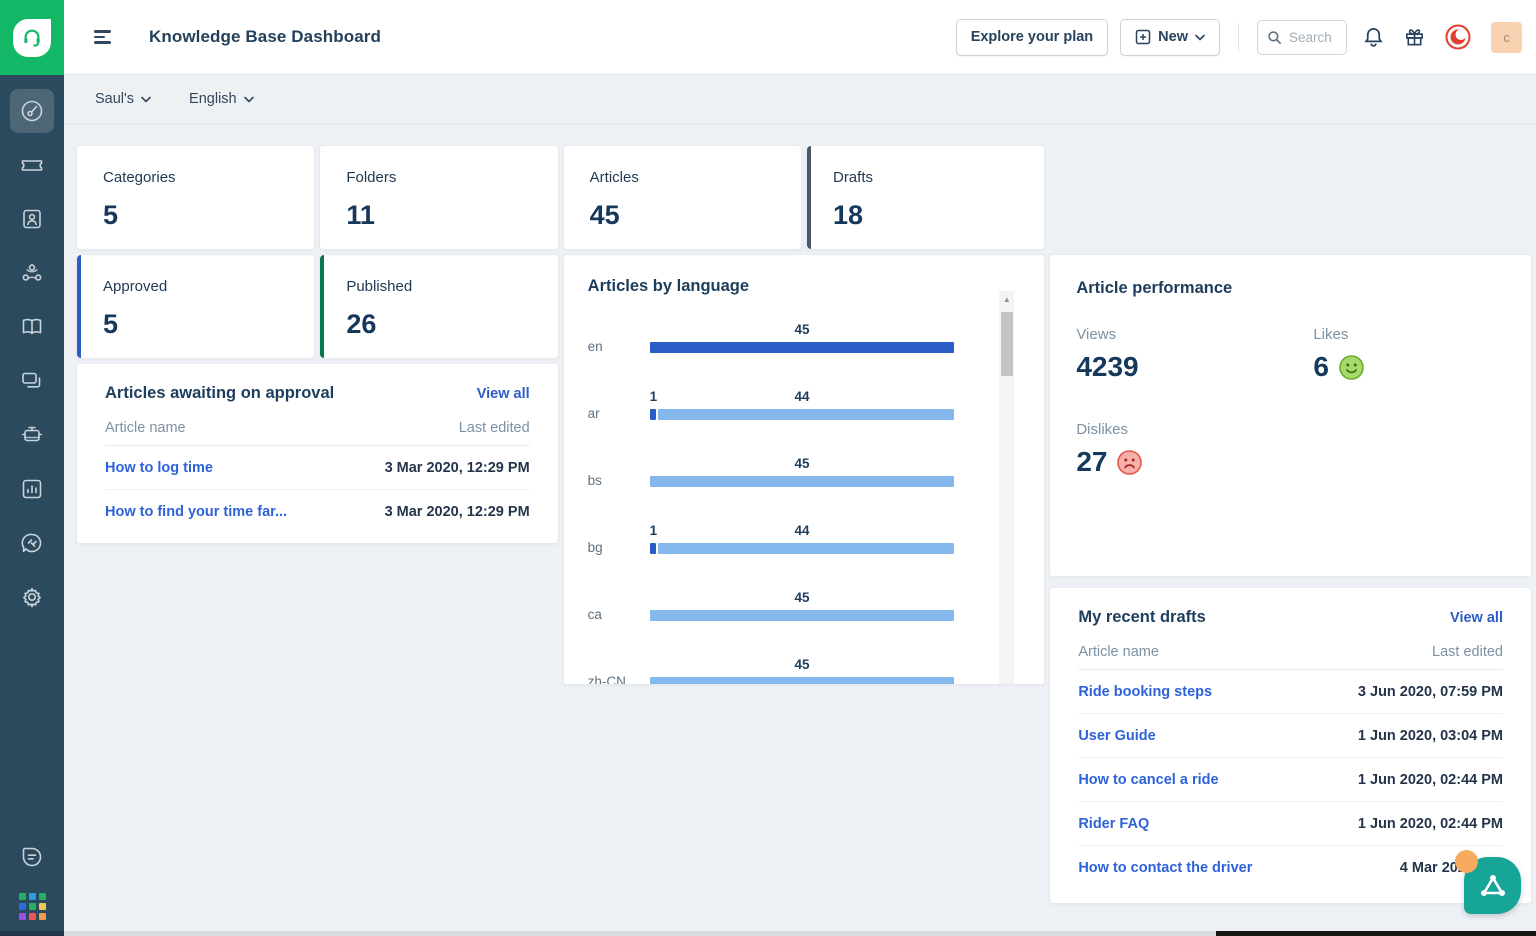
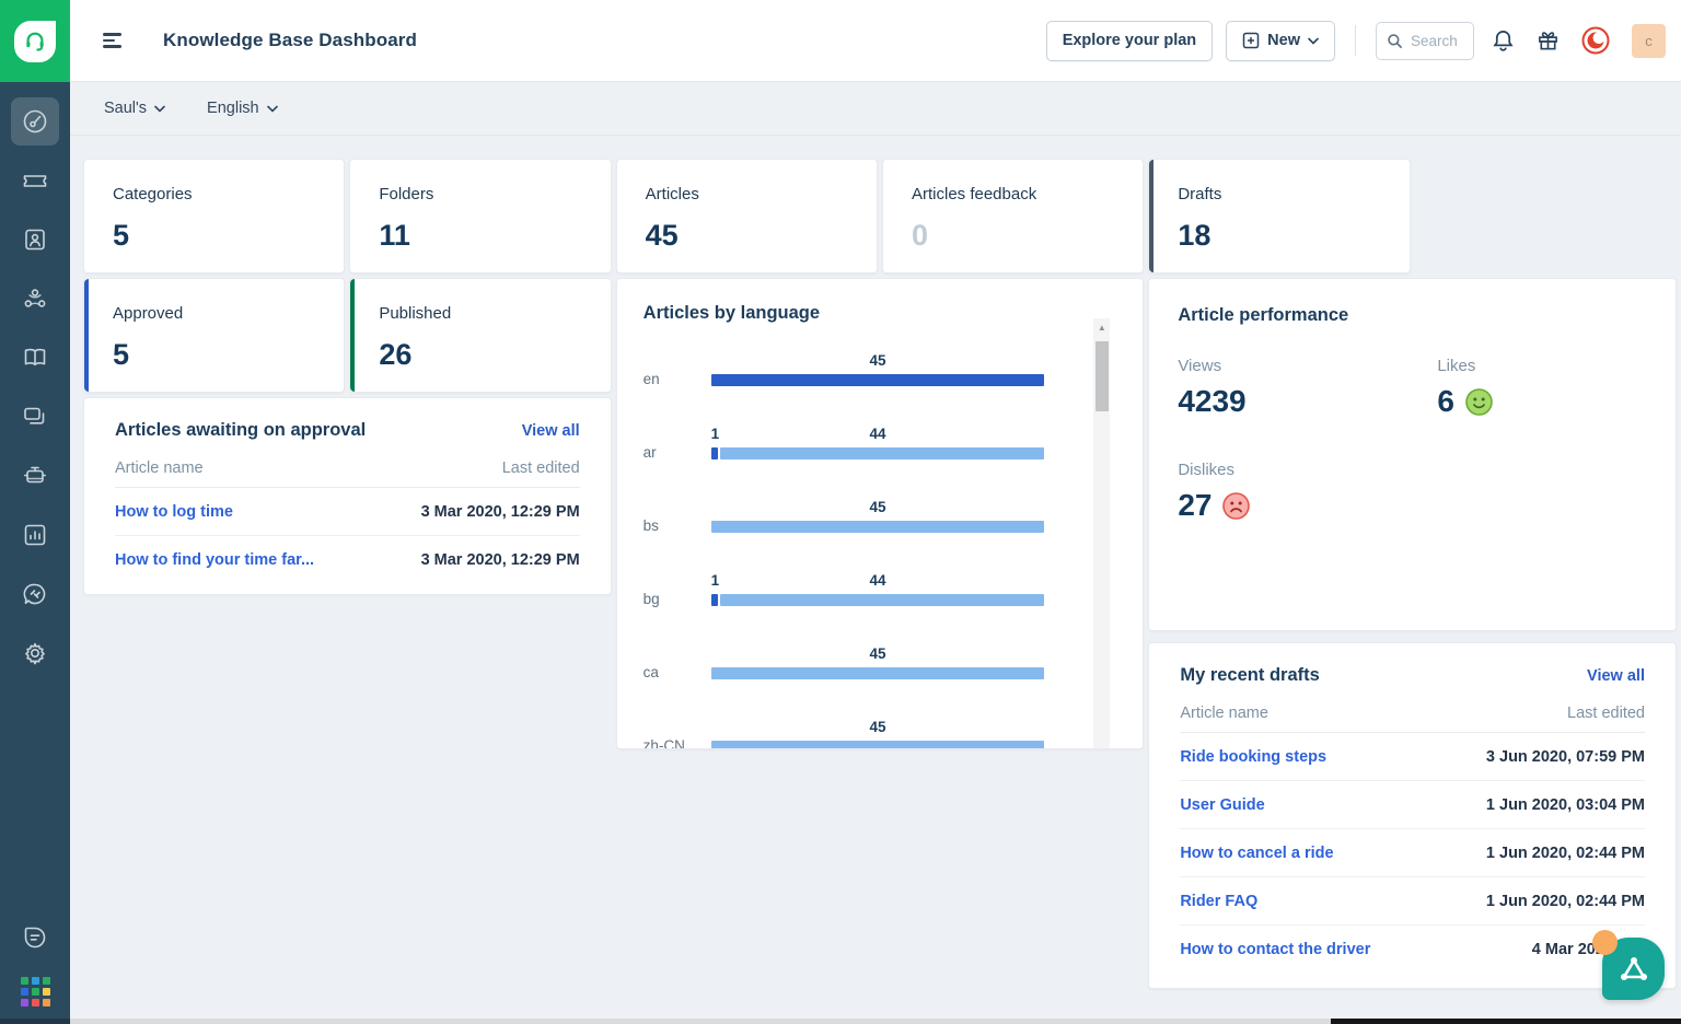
  Knowledge Base Dashboard
  Explore your plan
  New
  Search
  c
  Saul's
  English
  Categories
  5
  Folders
  11
  Articles
  45
+ Articles feedback
+ 0
  Drafts
  18
  Approved
  5
  Published
  26
  Articles awaiting on approval
  View all
  Article name
  Last edited
  How to log time
  3 Mar 2020, 12:29 PM
  How to find your time far...
  3 Mar 2020, 12:29 PM
  Articles by language
  en
  45
  ar
  1
  44
  bs
  45
  bg
  1
  44
  ca
  45
  zh-CN
  45
  ▲
  Article performance
  Views
  4239
  Likes
  6
  Dislikes
  27
  My recent drafts
  View all
  Article name
  Last edited
  Ride booking steps
  3 Jun 2020, 07:59 PM
  User Guide
  1 Jun 2020, 03:04 PM
  How to cancel a ride
  1 Jun 2020, 02:44 PM
  Rider FAQ
  1 Jun 2020, 02:44 PM
  How to contact the driver
